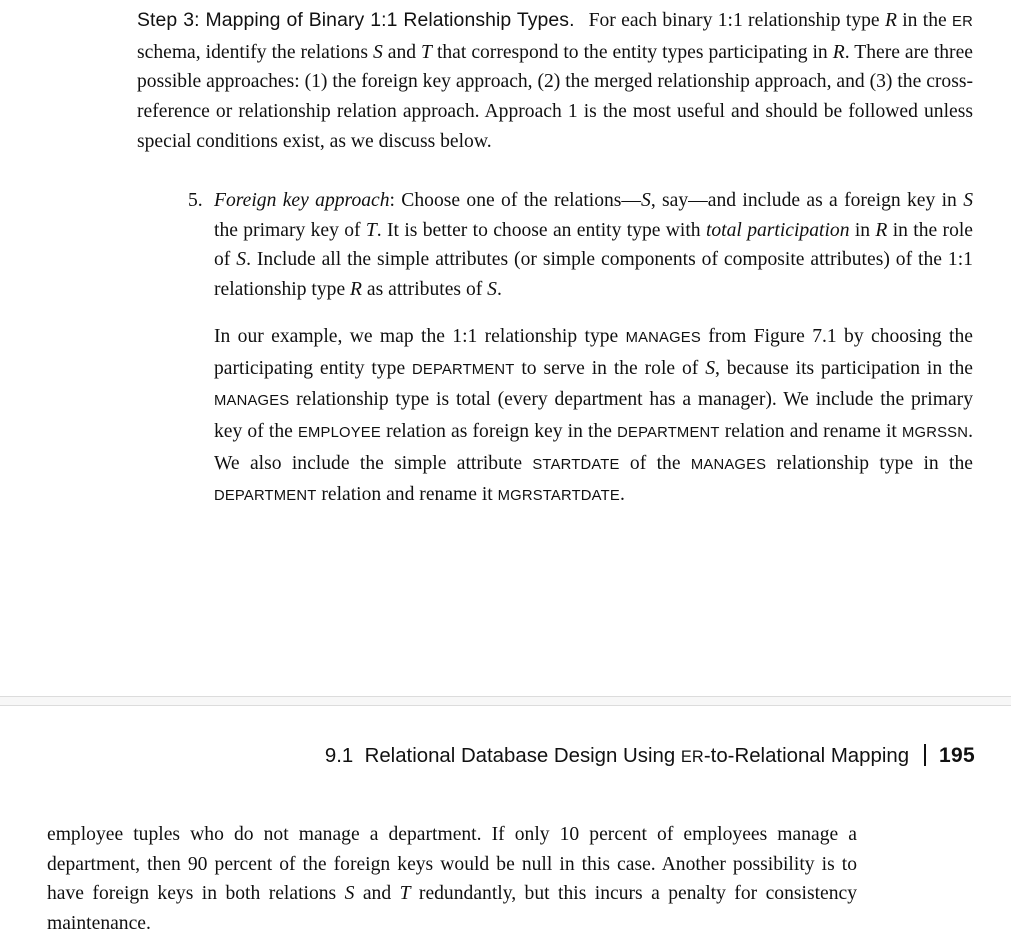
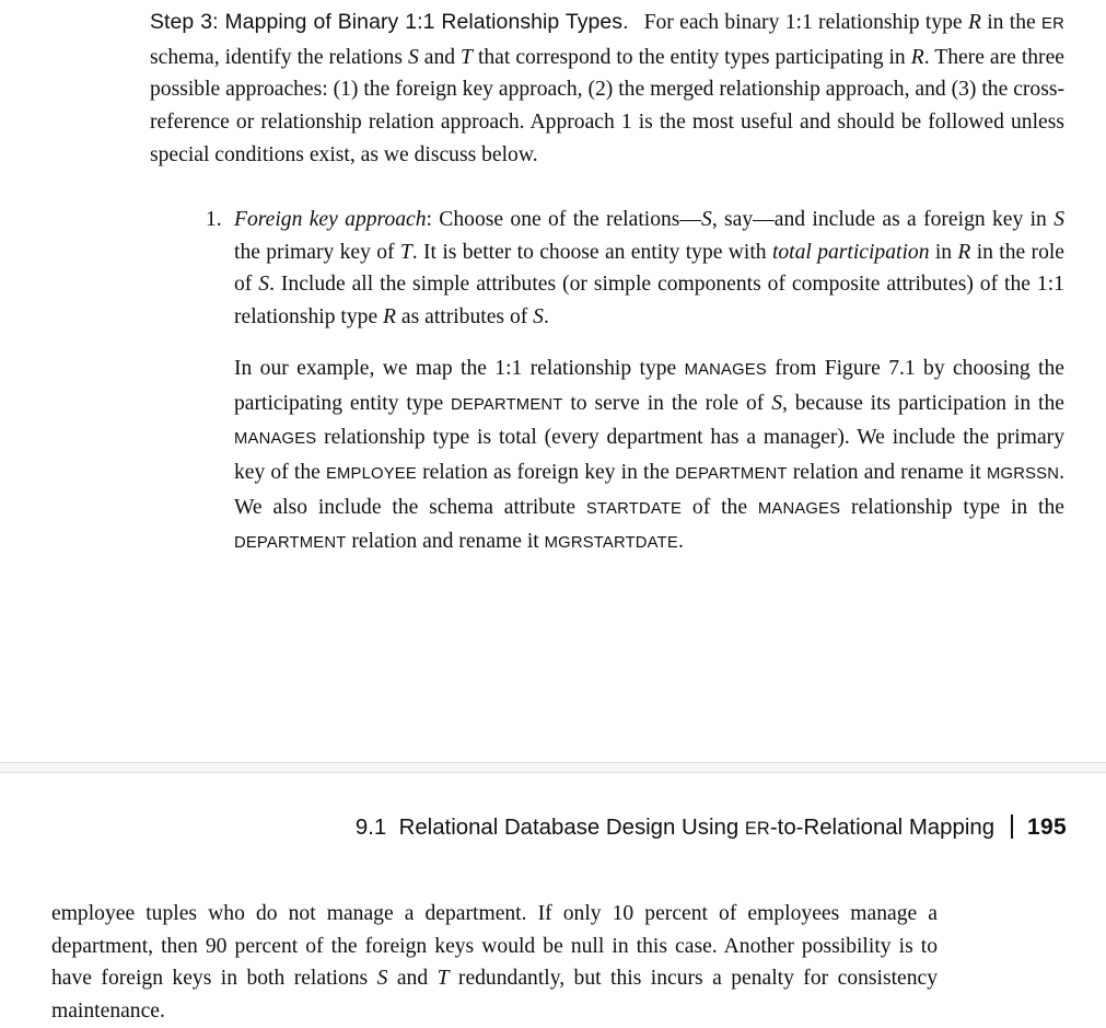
  Step 3: Mapping of Binary 1:1 Relationship Types. For each binary 1:1 relationship type R in the ER schema, identify the relations S and T that correspond to the entity types participating in R. There are three possible approaches: (1) the foreign key approach, (2) the merged relationship approach, and (3) the cross-reference or relationship relation approach. Approach 1 is the most useful and should be followed unless special conditions exist, as we discuss below.
- 5.
+ 1.
  Foreign key approach: Choose one of the relations—S, say—and include as a foreign key in S the primary key of T. It is better to choose an entity type with total participation in R in the role of S. Include all the simple attributes (or simple components of composite attributes) of the 1:1 relationship type R as attributes of S.
- In our example, we map the 1:1 relationship type MANAGES from Figure 7.1 by choosing the participating entity type DEPARTMENT to serve in the role of S, because its participation in the MANAGES relationship type is total (every department has a manager). We include the primary key of the EMPLOYEE relation as foreign key in the DEPARTMENT relation and rename it MGRSSN. We also include the simple attribute STARTDATE of the MANAGES relationship type in the DEPARTMENT relation and rename it MGRSTARTDATE.
+ In our example, we map the 1:1 relationship type MANAGES from Figure 7.1 by choosing the participating entity type DEPARTMENT to serve in the role of S, because its participation in the MANAGES relationship type is total (every department has a manager). We include the primary key of the EMPLOYEE relation as foreign key in the DEPARTMENT relation and rename it MGRSSN. We also include the schema attribute STARTDATE of the MANAGES relationship type in the DEPARTMENT relation and rename it MGRSTARTDATE.
  9.1 Relational Database Design Using ER-to-Relational Mapping 195
  employee tuples who do not manage a department. If only 10 percent of employees manage a department, then 90 percent of the foreign keys would be null in this case. Another possibility is to have foreign keys in both relations S and T redundantly, but this incurs a penalty for consistency maintenance.
